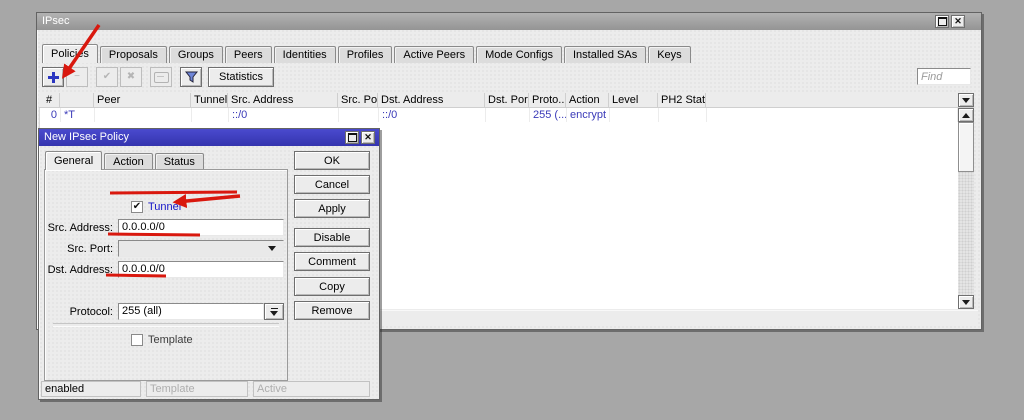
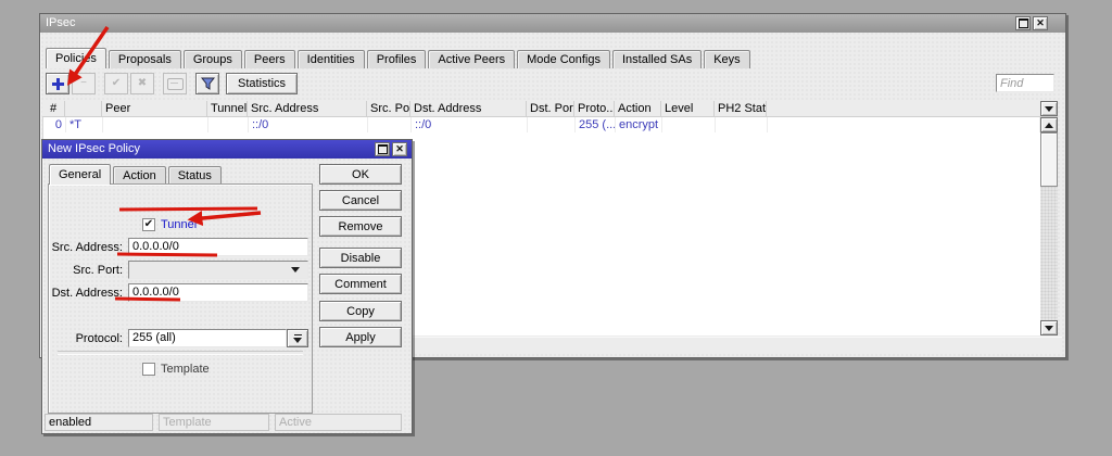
  IPsec
  ✕
  Policis
  Proposals
  Groups
  Peers
  Identities
  Profiles
  Active Peers
  Mode Configs
  Installed SAs
  Keys
  −
  ✔
  ✖
  Statistics
  Find
  #
  Peer
  Tunnel
  Src. Address
  Src. Po
  Dst. Address
  Dst. Por
  Proto...
  Action
  Level
  PH2 Stat
  0
  *T
  ::/0
  ::/0
  255 (...
  encrypt
  New IPsec Policy
  ✕
  General
  Action
  Status
  ✔
  Tunnel
  Src. Address:
  0.0.0.0/0
  Src. Port:
  Dst. Address:
  0.0.0.0/0
  Protocol:
  255 (all)
  Template
  OK
  Cancel
- Apply
+ Remove
  Disable
  Comment
  Copy
- Remove
+ Apply
  enabled
  Template
  Active
